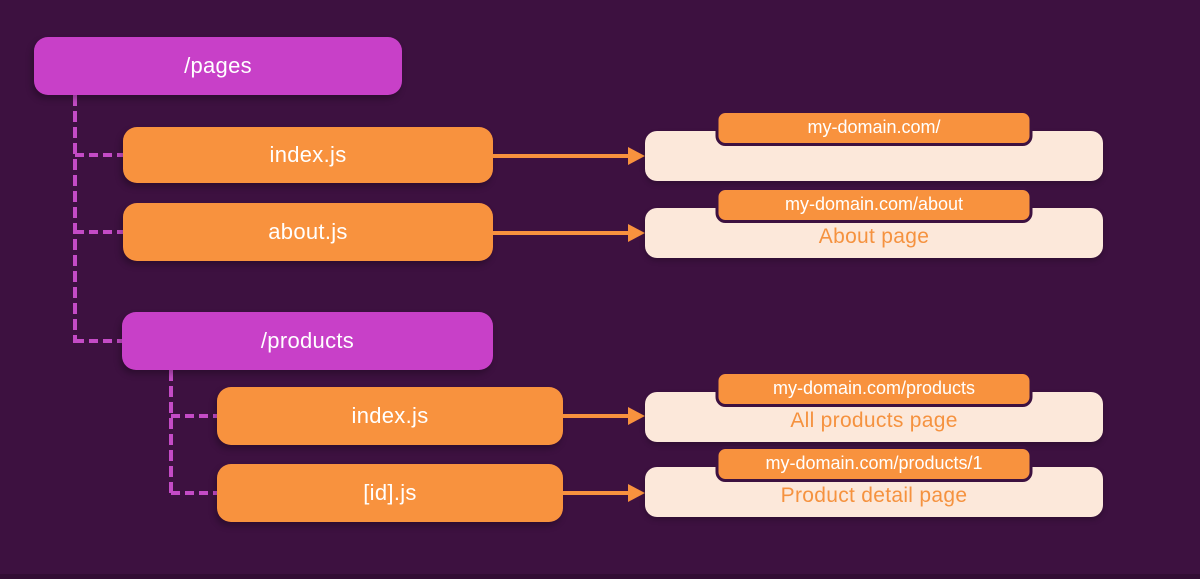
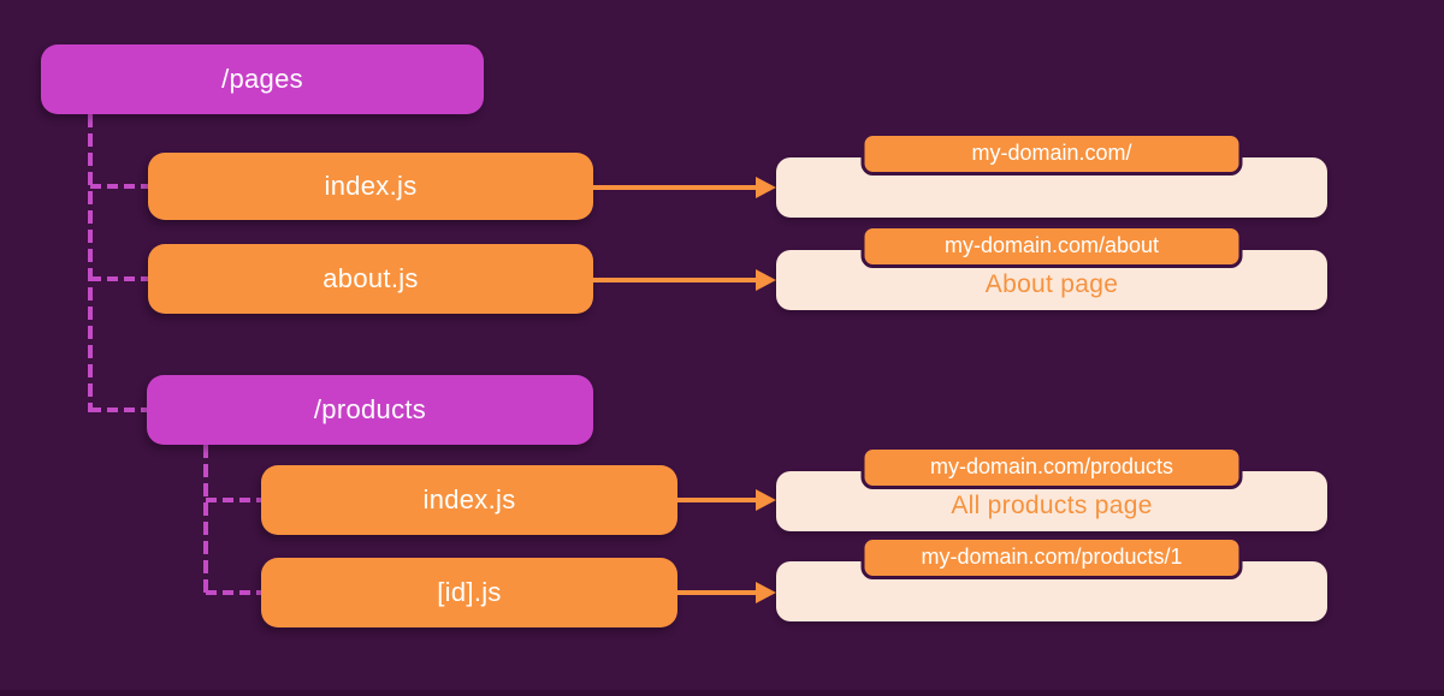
  /pages
  index.js
  about.js
  /products
  index.js
  [id].js
  my-domain.com/
  my-domain.com/about
  About page
  my-domain.com/products
  All products page
  my-domain.com/products/1
- Product detail page
